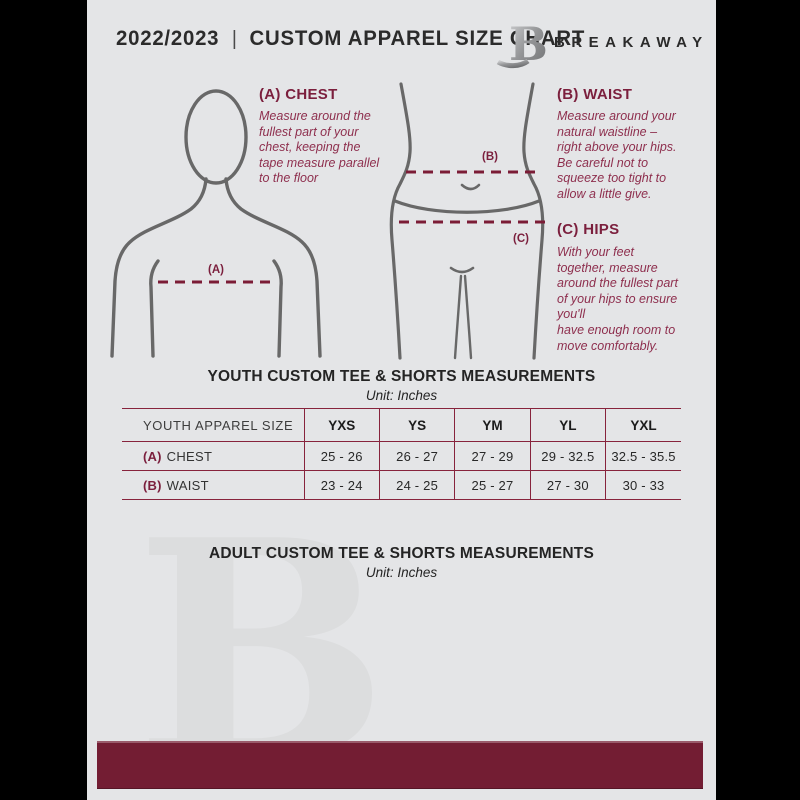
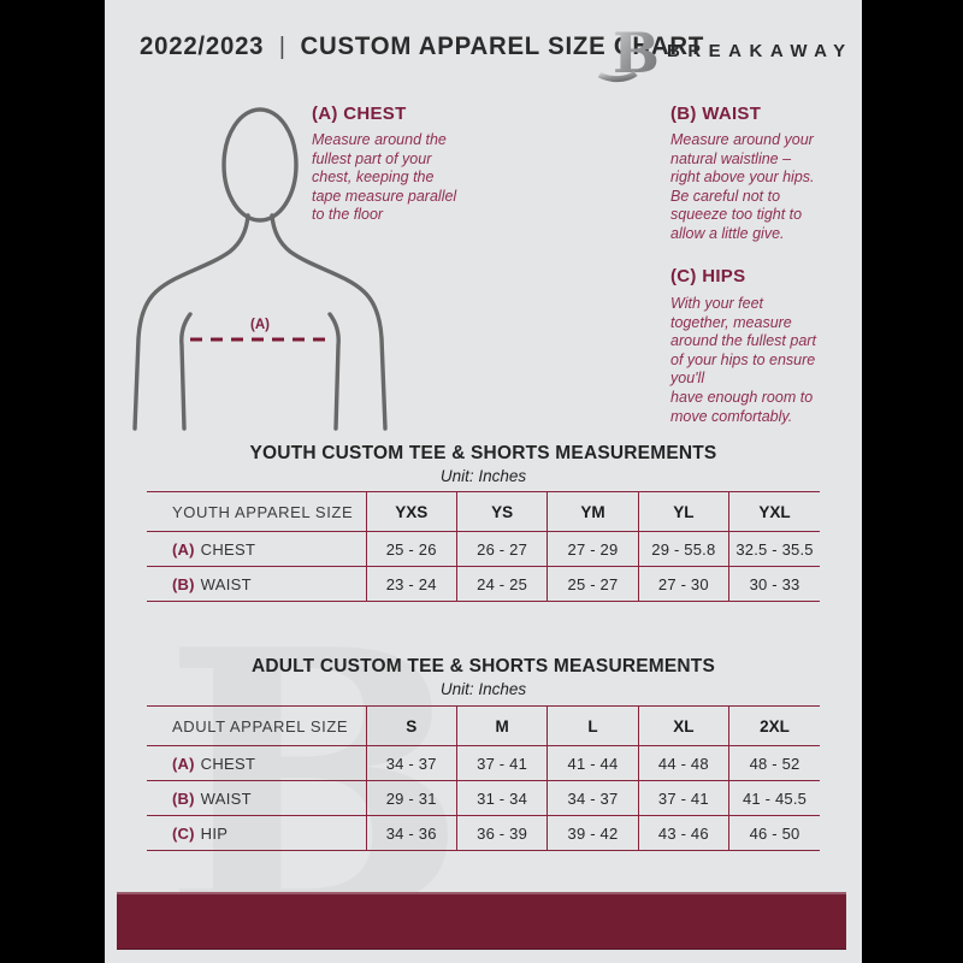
  2022/2023
  |
  CUSTOM APPAREL SIZEHART
  B
  BREAKAWAY
  (A)
- (B)
- (C)
  (A) CHEST
  Measure around the
  fullest part of your
  chest, keeping the
  tape measure parallel
  to the floor
  (B) WAIST
  Measure around your
  natural waistline –
  right above your hips.
  Be careful not to
  squeeze too tight to
  allow a little give.
  (C) HIPS
  With your feet
  together, measure
  around the fullest part
  of your hips to ensure
  you'll
  have enough room to
  move comfortably.
  B
  YOUTH CUSTOM TEE & SHORTS MEASUREMENTS
  Unit: Inches
  YOUTH APPAREL SIZE	YXS	YS	YM	YL	YXL
- (A) CHEST	25 - 26	26 - 27	27 - 29	29 - 32.5	32.5 - 35.5
+ (A) CHEST	25 - 26	26 - 27	27 - 29	29 - 55.8	32.5 - 35.5
  (B) WAIST	23 - 24	24 - 25	25 - 27	27 - 30	30 - 33
  ADULT CUSTOM TEE & SHORTS MEASUREMENTS
  Unit: Inches
+ ADULT APPAREL SIZE	S	M	L	XL	2XL
+ (A) CHEST	34 - 37	37 - 41	41 - 44	44 - 48	48 - 52
+ (B) WAIST	29 - 31	31 - 34	34 - 37	37 - 41	41 - 45.5
+ (C) HIP	34 - 36	36 - 39	39 - 42	43 - 46	46 - 50
